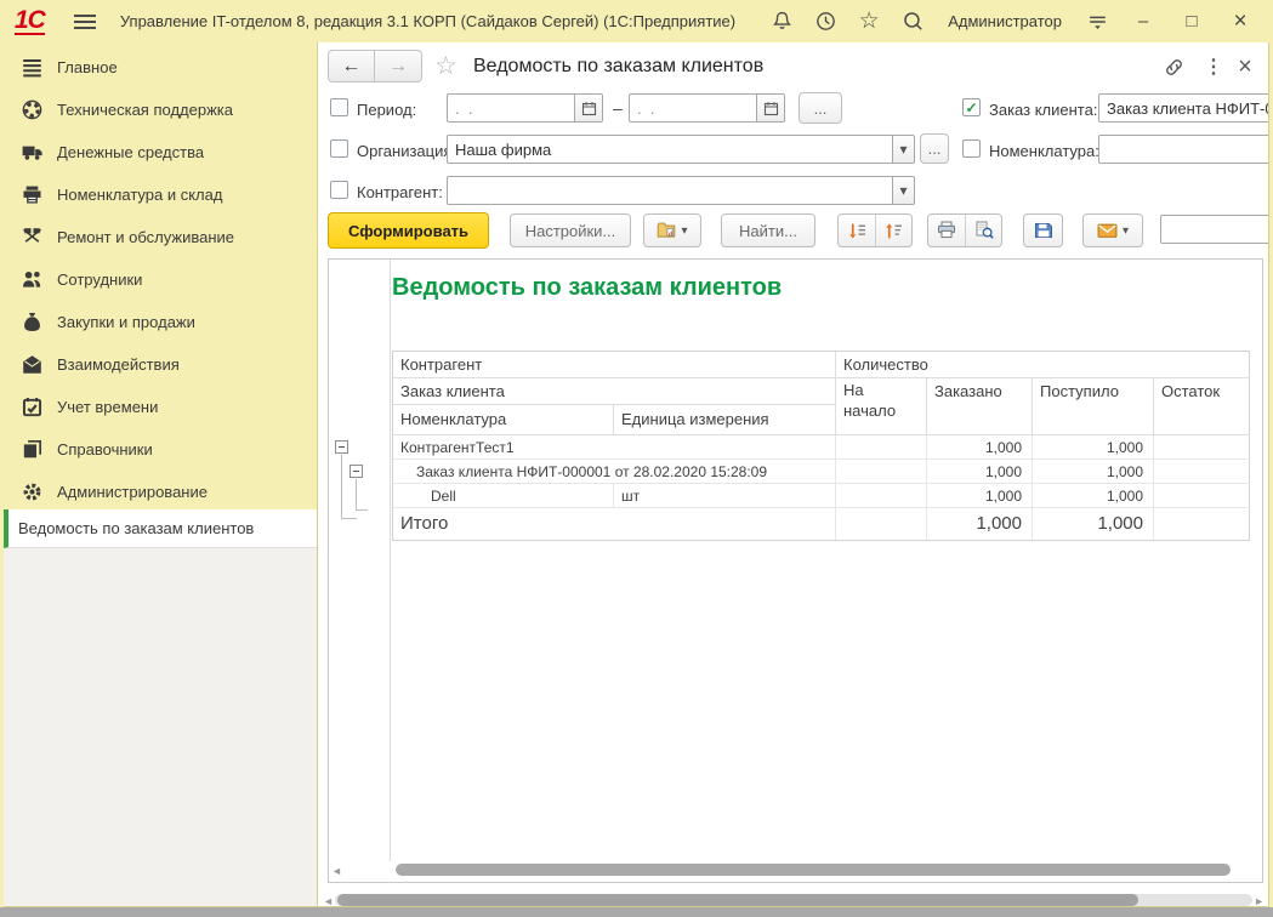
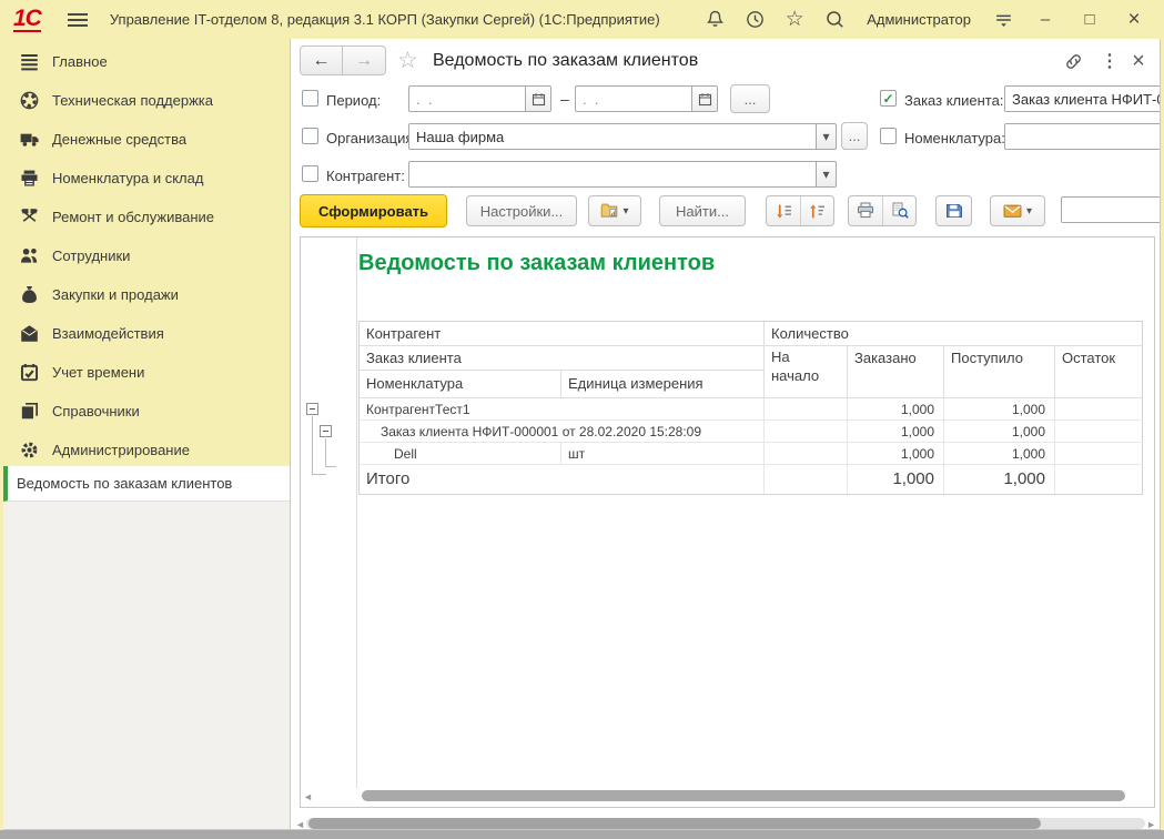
  1С
- Управление IT-отделом 8, редакция 3.1 КОРП (Сайдаков Сергей) (1С:Предприятие)
+ Управление IT-отделом 8, редакция 3.1 КОРП (Закупки Сергей) (1С:Предприятие)
  ☆
  Администратор
  –
  □
  ×
  Главное
  Техническая поддержка
  Денежные средства
  Номенклатура и склад
  Ремонт и обслуживание
  Сотрудники
  Закупки и продажи
  Взаимодействия
  Учет времени
  Справочники
  Администрирование
  Ведомость по заказам клиентов
  ←
  →
  ☆
  Ведомость по заказам клиентов
  ⋮
  ×
  Период:
  . .
  –
  . .
  ...
  ✓
  Заказ клиента:
  Заказ клиента НФИТ-
  Организаци
  Наша фирма
  ▾
  ...
  Номенклатура
  Контрагент:
  ▾
  Сформировать
  Настройки...
  ▾
  Найти...
  ▾
  Ведомость по заказам клиентов
  Контрагент
  Количество
  Заказ клиента
  Номенклатура
  Единица измерения
  На начало
  Заказано
  Поступило
  Остаток
  КонтрагентТест1
  1,000
  1,000
  Заказ клиента НФИТ-000001 от 28.02.2020 15:28:09
  1,000
  1,000
  Dell
  шт
  1,000
  1,000
  Итого
  1,000
  1,000
  ◄
  ◄
  ►
